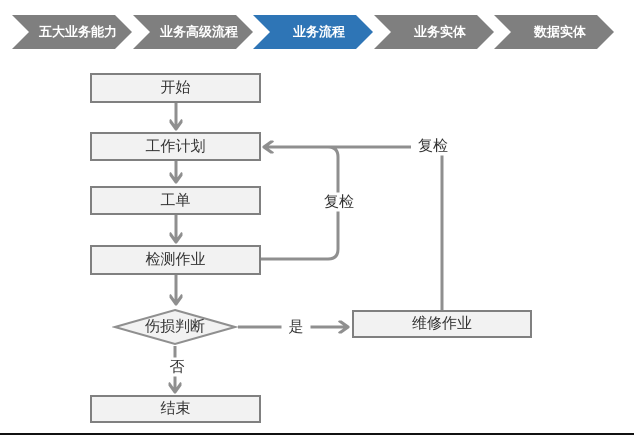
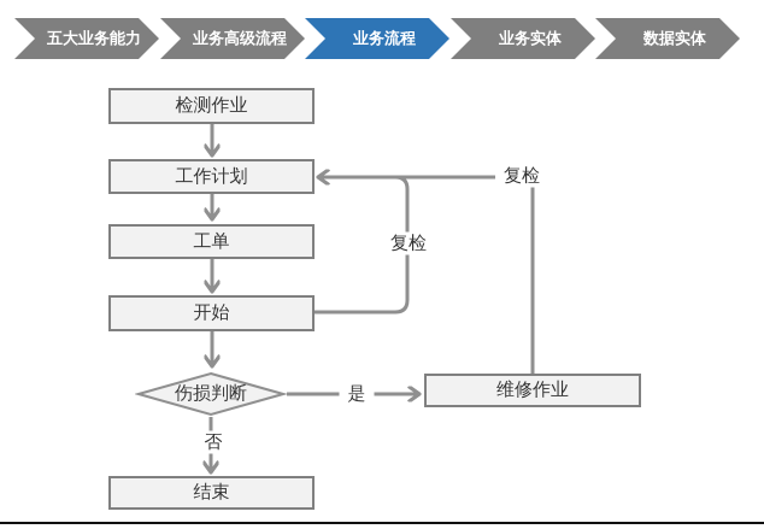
  五大业务能力
  业务高级流程
  业务流程
  业务实体
  数据实体
- 开始
+ 检测作业
  工作计划
  工单
- 检测作业
+ 开始
  伤损判断
  维修作业
  结束
  复检
  复检
  是
  否
